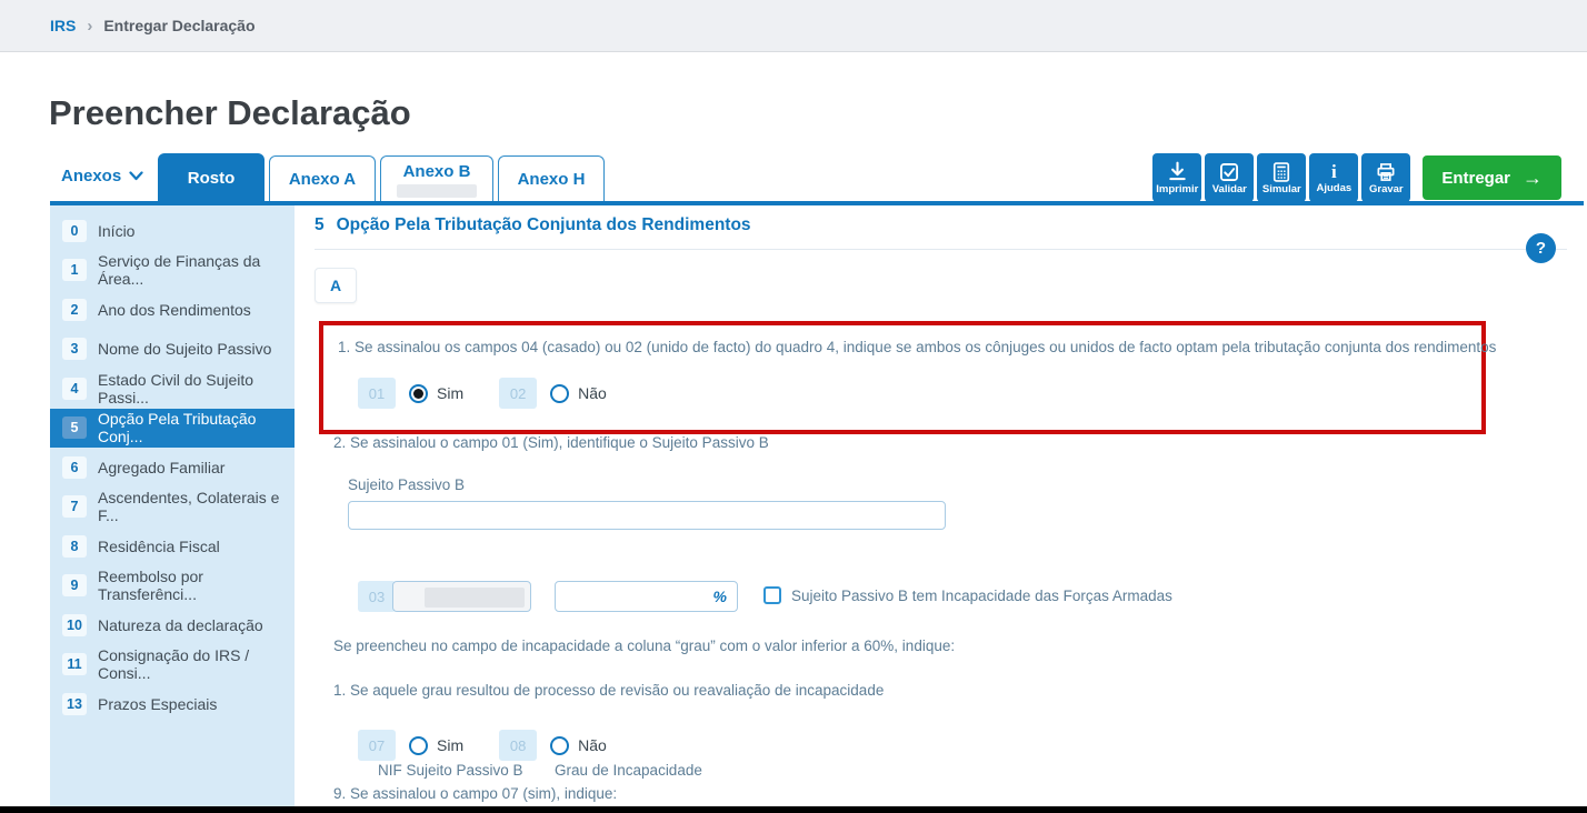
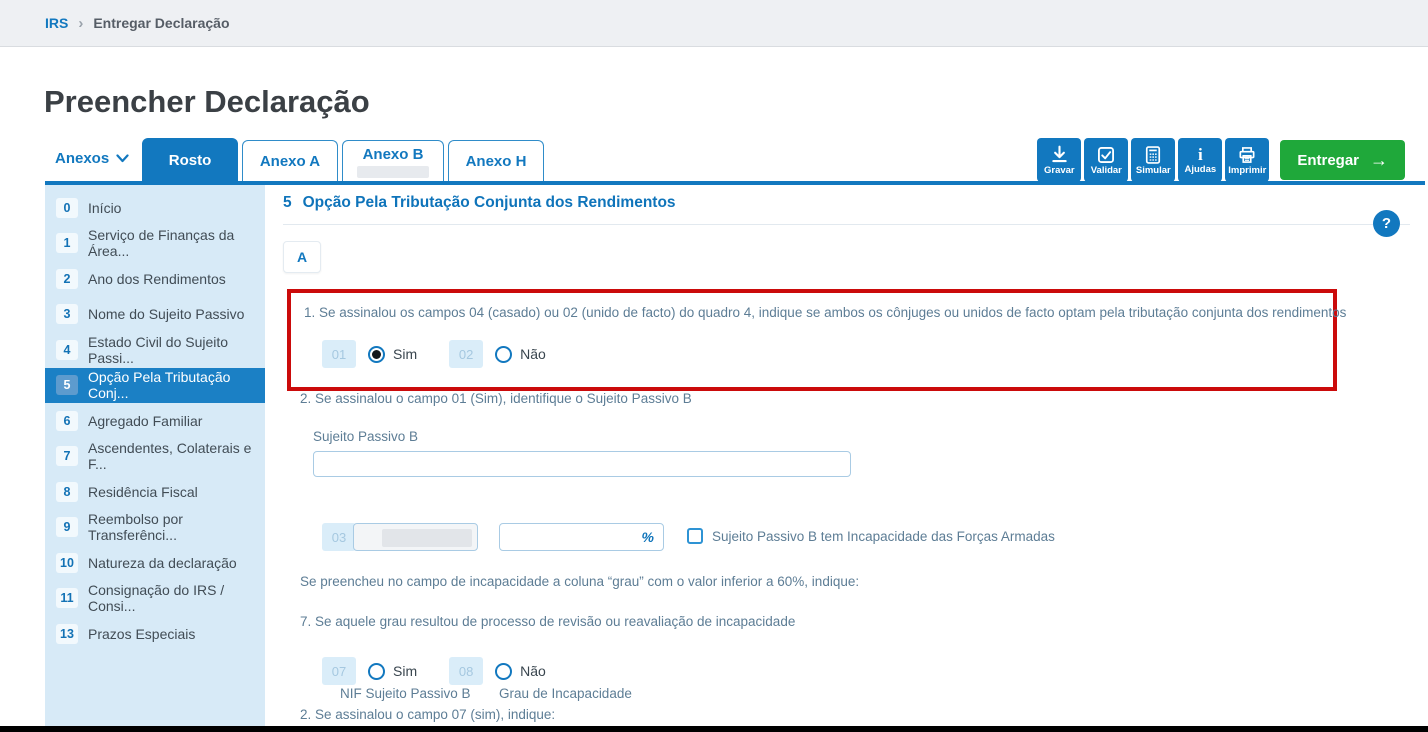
  IRS
  ›
  Entregar Declaração
  Preencher Declaração
  Anexos
  Rosto
  Anexo A
  Anexo B
  Anexo H
- Imprimir
+ Gravar
  Validar
  Simular
  i
  Ajudas
- Gravar
+ Imprimir
  Entregar
  →
  0
  Início
  1
  Serviço de Finanças da Área...
  2
  Ano dos Rendimentos
  3
  Nome do Sujeito Passivo
  4
  Estado Civil do Sujeito Passi...
  5
  Opção Pela Tributação Conj...
  6
  Agregado Familiar
  7
  Ascendentes, Colaterais e F...
  8
  Residência Fiscal
  9
  Reembolso por Transferênci...
  10
  Natureza da declaração
  11
  Consignação do IRS / Consi...
  13
  Prazos Especiais
  5
  Opção Pela Tributação Conjunta dos Rendimentos
  ?
  A
  1. Se assinalou os campos 04 (casado) ou 02 (unido de facto) do quadro 4, indique se ambos os cônjuges ou unidos de facto optam pela tributação conjunta dos rendimentos
  01
  Sim
  02
  Não
  2. Se assinalou o campo 01 (Sim), identifique o Sujeito Passivo B
  Sujeito Passivo B
  NIF Sujeito Passivo B
  Grau de Incapacidade
  03
  %
  Sujeito Passivo B tem Incapacidade das Forças Armadas
  Se preencheu no campo de incapacidade a coluna “grau” com o valor inferior a 60%, indique:
- 1. Se aquele grau resultou de processo de revisão ou reavaliação de incapacidade
+ 7. Se aquele grau resultou de processo de revisão ou reavaliação de incapacidade
  07
  Sim
  08
  Não
- 9. Se assinalou o campo 07 (sim), indique:
+ 2. Se assinalou o campo 07 (sim), indique:
